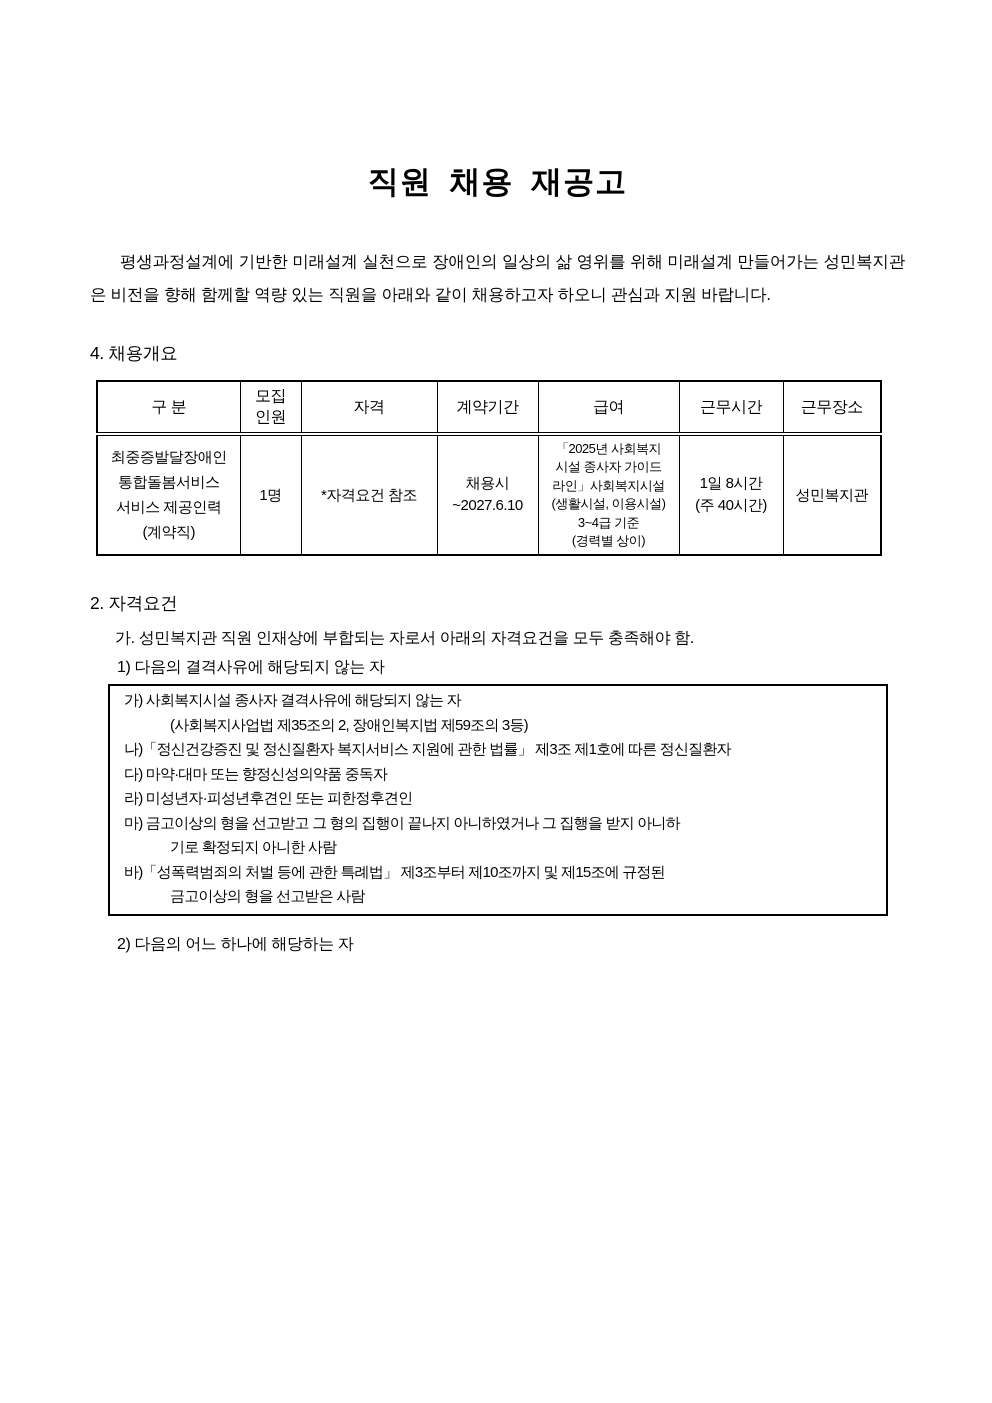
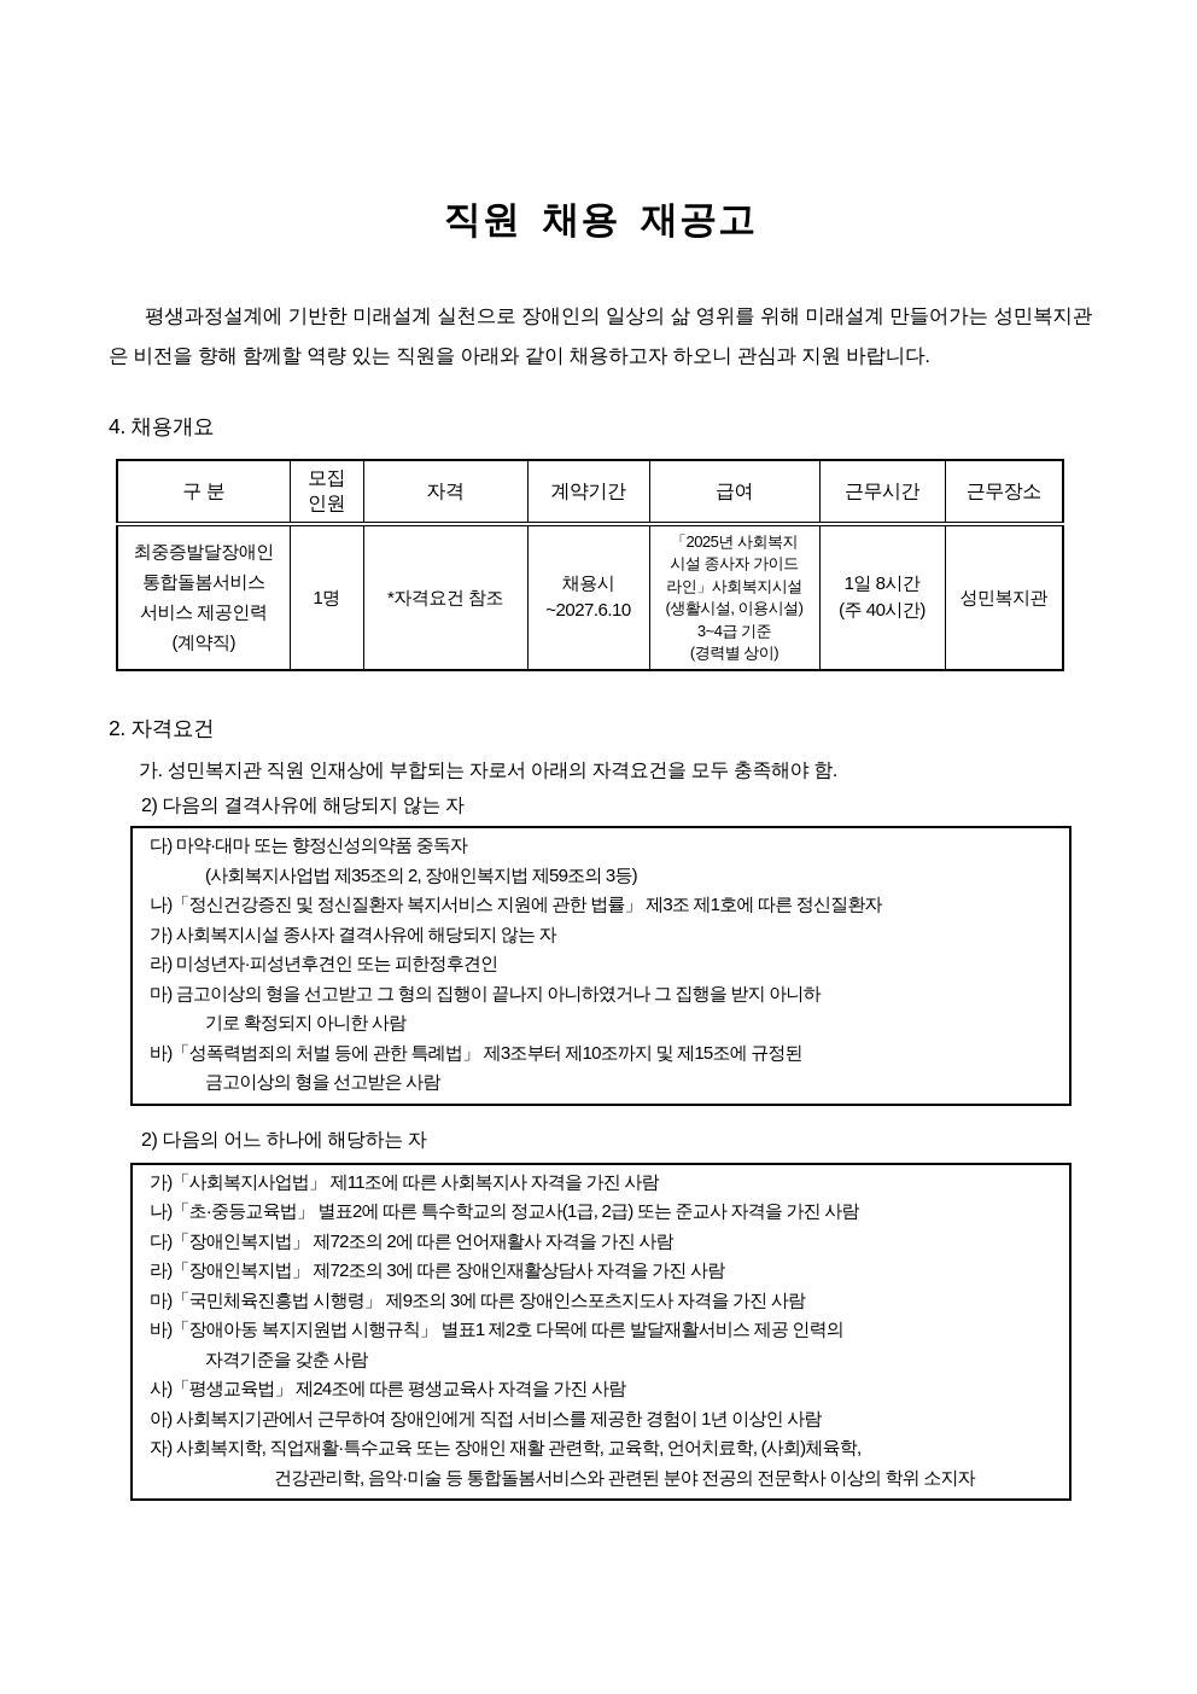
  직원 채용 재공고
  평생과정설계에 기반한 미래설계 실천으로 장애인의 일상의 삶 영위를 위해 미래설계 만들어가는 성민복지관은 비전을 향해 함께할 역량 있는 직원을 아래와 같이 채용하고자 하오니 관심과 지원 바랍니다.
  4. 채용개요
  	구 분	모집 인원	자격	계약기간	급여	근무시간	근무장소
  최중증발달장애인 통합돌봄서비스 서비스 제공인력 (계약직)	1명	*자격요건 참조	채용시 ~2027.6.10	「2025년 사회복지 시설 종사자 가이드 라인」사회복지시설 (생활시설, 이용시설) 3~4급 기준 (경력별 상이)	1일 8시간 (주 40시간)	성민복지관
  2. 자격요건
  가. 성민복지관 직원 인재상에 부합되는 자로서 아래의 자격요건을 모두 충족해야 함.
- 1) 다음의 결격사유에 해당되지 않는 자
+ 2) 다음의 결격사유에 해당되지 않는 자
- 가) 사회복지시설 종사자 결격사유에 해당되지 않는 자
+ 다) 마약·대마 또는 향정신성의약품 중독자
  (사회복지사업법 제35조의 2, 장애인복지법 제59조의 3등)
  나)「정신건강증진 및 정신질환자 복지서비스 지원에 관한 법률」 제3조 제1호에 따른 정신질환자
- 다) 마약·대마 또는 향정신성의약품 중독자
+ 가) 사회복지시설 종사자 결격사유에 해당되지 않는 자
  라) 미성년자·피성년후견인 또는 피한정후견인
  마) 금고이상의 형을 선고받고 그 형의 집행이 끝나지 아니하였거나 그 집행을 받지 아니하
  기로 확정되지 아니한 사람
  바)「성폭력범죄의 처벌 등에 관한 특례법」 제3조부터 제10조까지 및 제15조에 규정된
  금고이상의 형을 선고받은 사람
  2) 다음의 어느 하나에 해당하는 자
+ 가)「사회복지사업법」 제11조에 따른 사회복지사 자격을 가진 사람
+ 나)「초·중등교육법」 별표2에 따른 특수학교의 정교사(1급, 2급) 또는 준교사 자격을 가진 사람
+ 다)「장애인복지법」 제72조의 2에 따른 언어재활사 자격을 가진 사람
+ 라)「장애인복지법」 제72조의 3에 따른 장애인재활상담사 자격을 가진 사람
+ 마)「국민체육진흥법 시행령」 제9조의 3에 따른 장애인스포츠지도사 자격을 가진 사람
+ 바)「장애아동 복지지원법 시행규칙」 별표1 제2호 다목에 따른 발달재활서비스 제공 인력의
+ 자격기준을 갖춘 사람
+ 사)「평생교육법」 제24조에 따른 평생교육사 자격을 가진 사람
+ 아) 사회복지기관에서 근무하여 장애인에게 직접 서비스를 제공한 경험이 1년 이상인 사람
+ 자) 사회복지학, 직업재활·특수교육 또는 장애인 재활 관련학, 교육학, 언어치료학, (사회)체육학,
+ 건강관리학, 음악·미술 등 통합돌봄서비스와 관련된 분야 전공의 전문학사 이상의 학위 소지자
